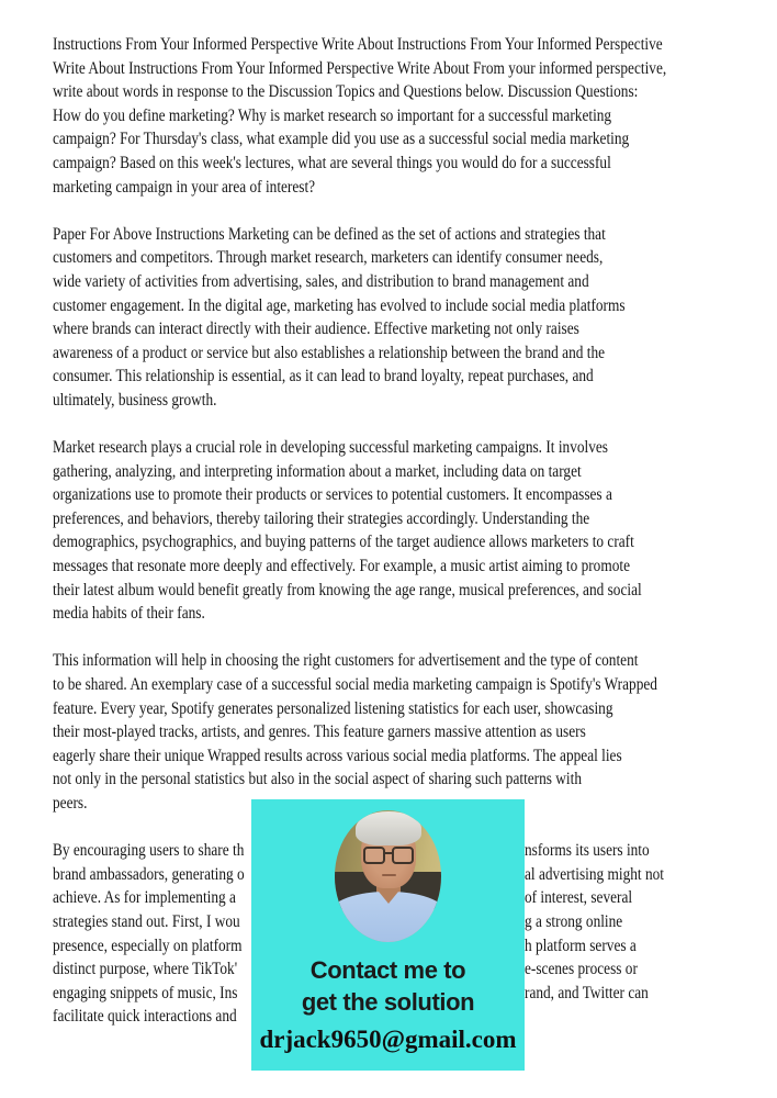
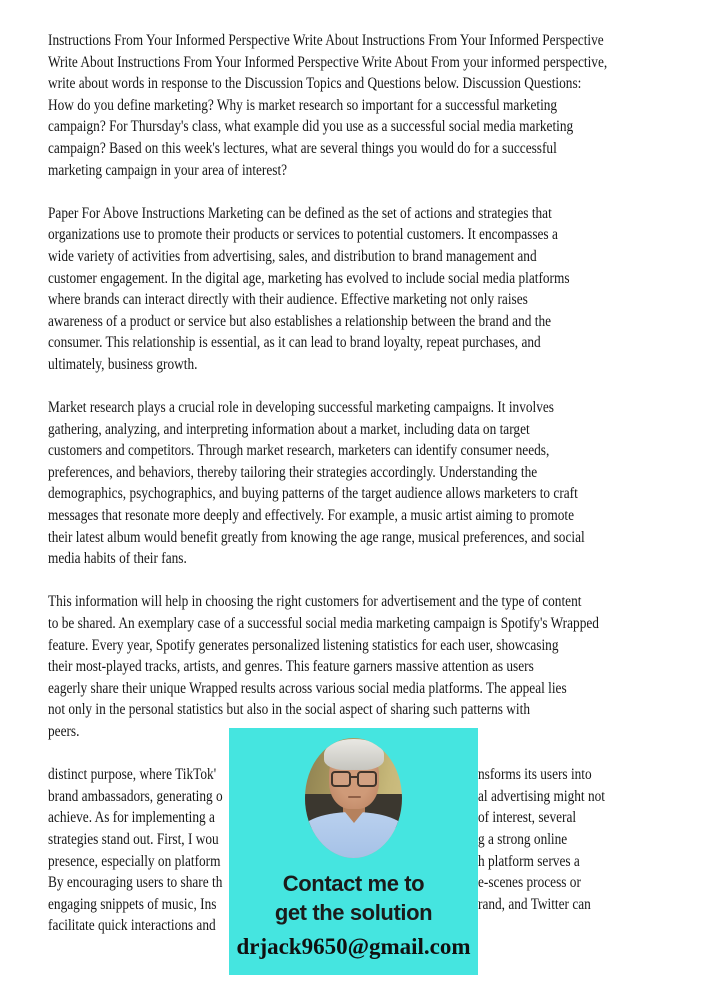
  Instructions From Your Informed Perspective Write About Instructions From Your Informed Perspective
  Write About Instructions From Your Informed Perspective Write About From your informed perspective,
  write about words in response to the Discussion Topics and Questions below. Discussion Questions:
  How do you define marketing? Why is market research so important for a successful marketing
  campaign? For Thursday's class, what example did you use as a successful social media marketing
  campaign? Based on this week's lectures, what are several things you would do for a successful
  marketing campaign in your area of interest?
  Paper For Above Instructions Marketing can be defined as the set of actions and strategies that
- customers and competitors. Through market research, marketers can identify consumer needs,
+ organizations use to promote their products or services to potential customers. It encompasses a
  wide variety of activities from advertising, sales, and distribution to brand management and
  customer engagement. In the digital age, marketing has evolved to include social media platforms
  where brands can interact directly with their audience. Effective marketing not only raises
  awareness of a product or service but also establishes a relationship between the brand and the
  consumer. This relationship is essential, as it can lead to brand loyalty, repeat purchases, and
  ultimately, business growth.
  Market research plays a crucial role in developing successful marketing campaigns. It involves
  gathering, analyzing, and interpreting information about a market, including data on target
- organizations use to promote their products or services to potential customers. It encompasses a
+ customers and competitors. Through market research, marketers can identify consumer needs,
  preferences, and behaviors, thereby tailoring their strategies accordingly. Understanding the
  demographics, psychographics, and buying patterns of the target audience allows marketers to craft
  messages that resonate more deeply and effectively. For example, a music artist aiming to promote
  their latest album would benefit greatly from knowing the age range, musical preferences, and social
  media habits of their fans.
  This information will help in choosing the right customers for advertisement and the type of content
  to be shared. An exemplary case of a successful social media marketing campaign is Spotify's Wrapped
  feature. Every year, Spotify generates personalized listening statistics for each user, showcasing
  their most-played tracks, artists, and genres. This feature garners massive attention as users
  eagerly share their unique Wrapped results across various social media platforms. The appeal lies
  not only in the personal statistics but also in the social aspect of sharing such patterns with
  peers.
- By encouraging users to share th
+ distinct purpose, where TikTok'
  nsforms its users into
  brand ambassadors, generating o
  al advertising might not
  achieve. As for implementing a
  of interest, several
  strategies stand out. First, I wou
  g a strong online
  presence, especially on platform
  h platform serves a
- distinct purpose, where TikTok'
+ By encouraging users to share th
  e-scenes process or
  engaging snippets of music, Ins
  rand, and Twitter can
  facilitate quick interactions and
  Contact me to
  get the solution
  drjack9650@gmail.com
